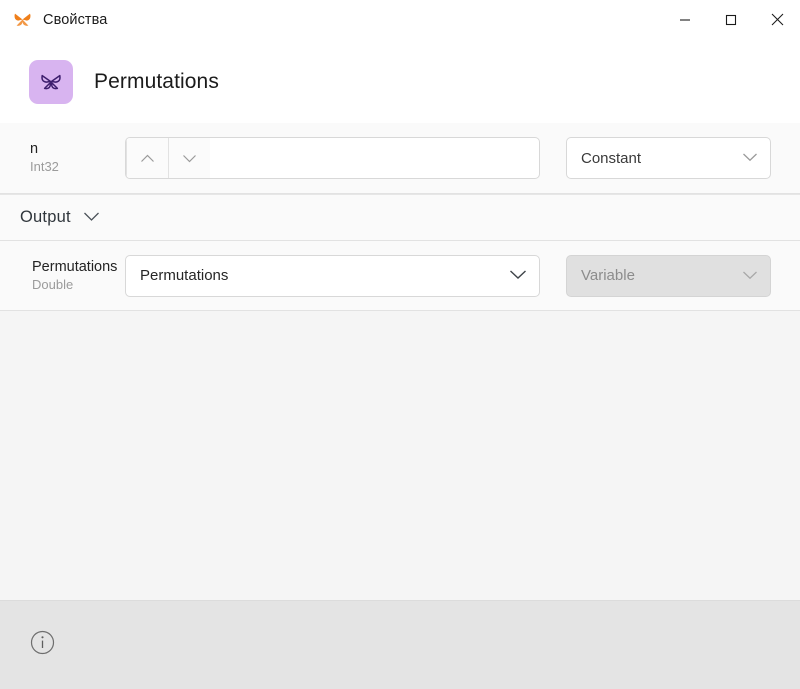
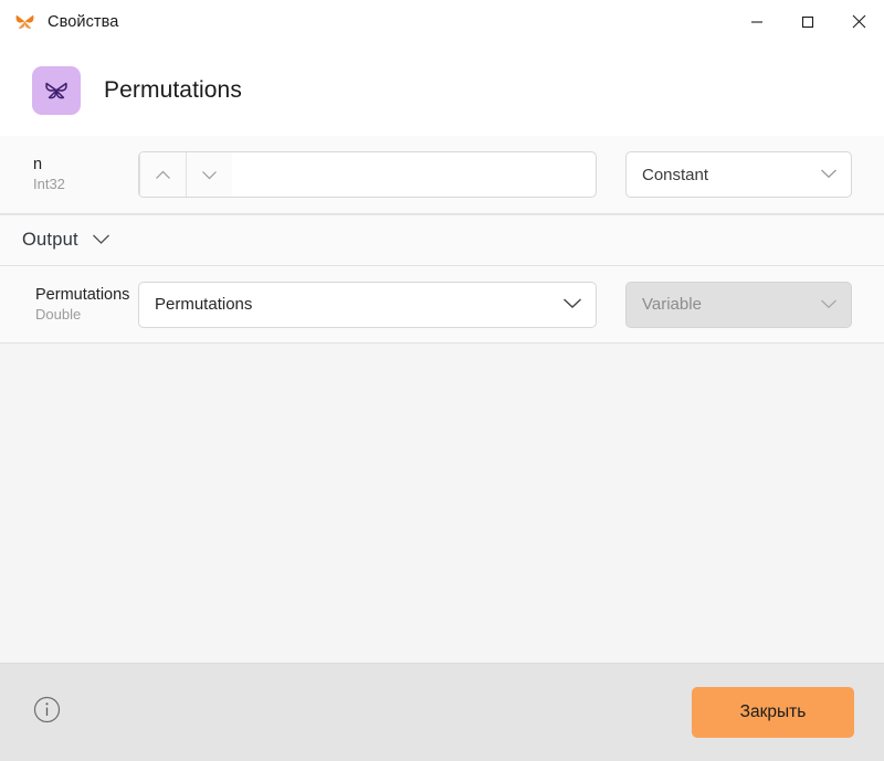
  Свойства
  Permutations
  n
  Int32
  Constant
  Output
  Permutations
  Double
  Permutations
  Variable
+ Закрыть
